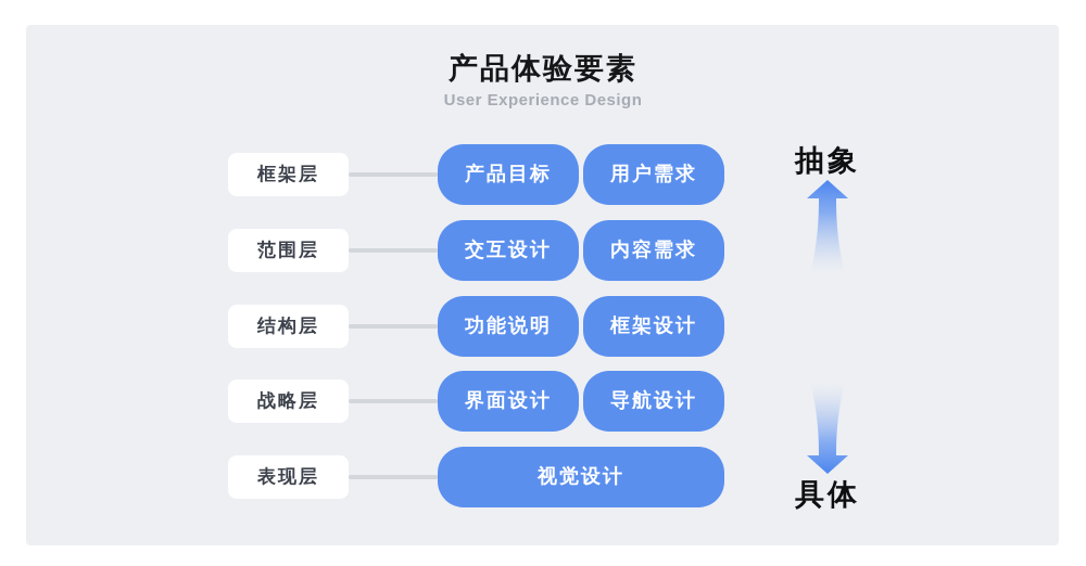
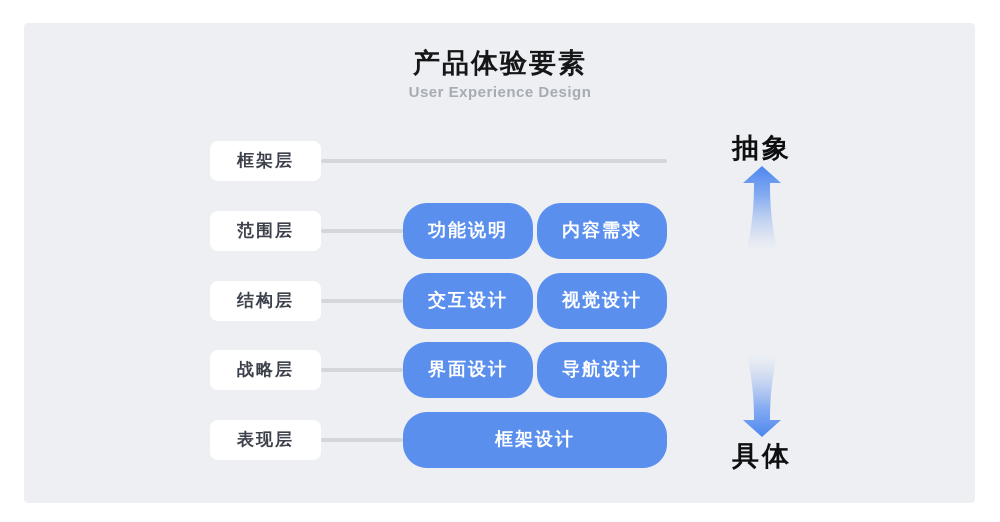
  产品体验要素
  User Experience Design
  框架层
- 产品目标
- 用户需求
  范围层
- 交互设计
+ 功能说明
  内容需求
  结构层
- 功能说明
+ 交互设计
- 框架设计
+ 视觉设计
  战略层
  界面设计
  导航设计
  表现层
- 视觉设计
+ 框架设计
  抽象
  具体
